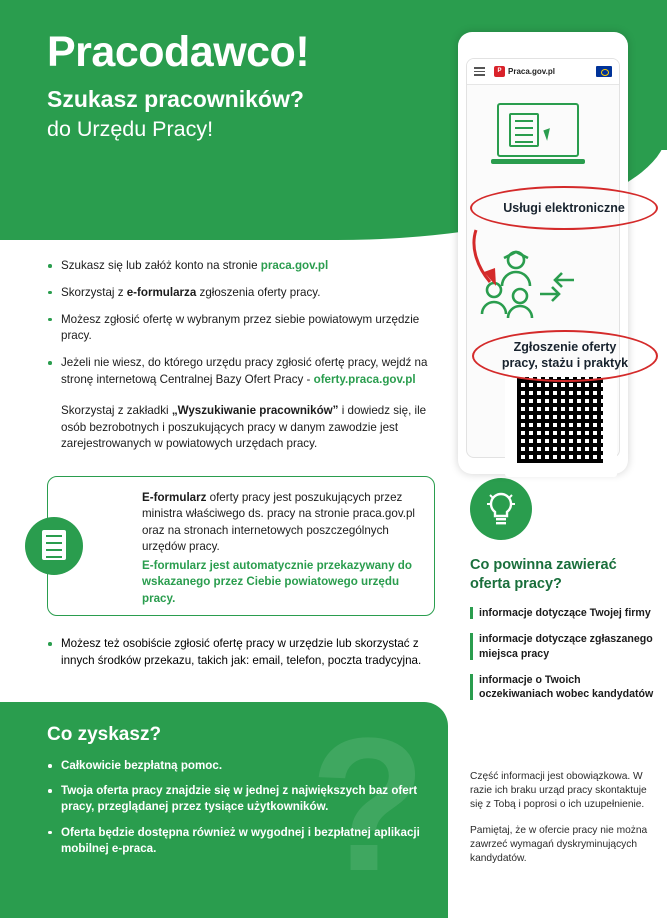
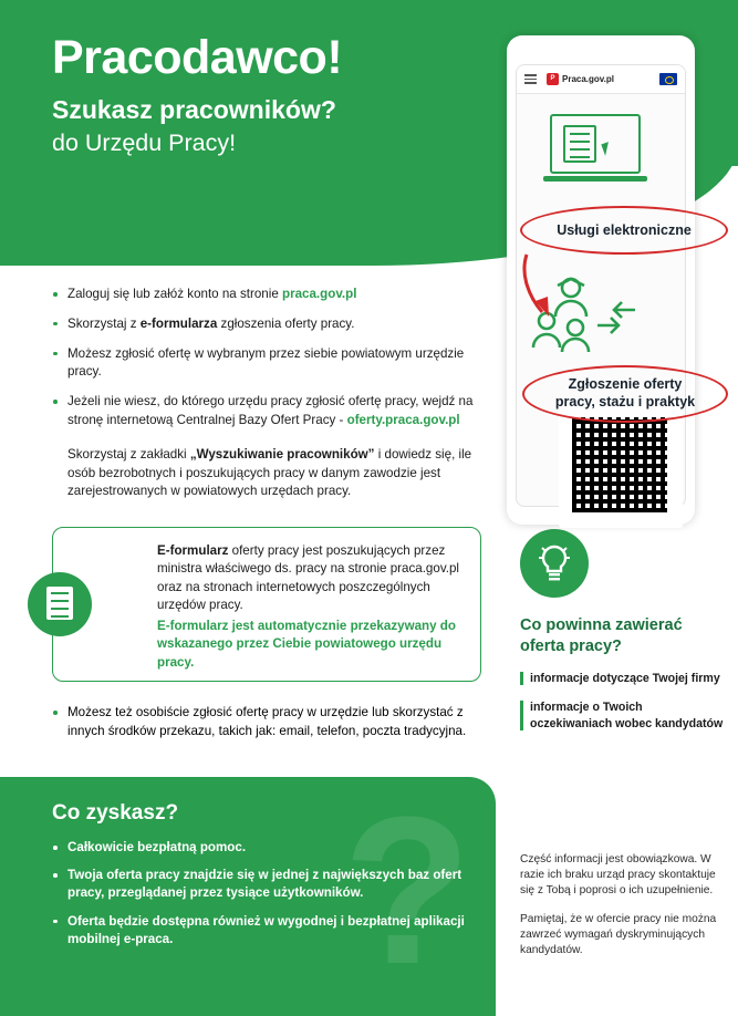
  Pracodawco!
  Szukasz pracowników?
  do Urzędu Pracy!
  Praca.gov.pl
  Usługi elektroniczne
  Zgłoszenie oferty
  pracy, stażu i praktyk
- Szukasz się lub załóż konto na stronie praca.gov.pl
+ Zaloguj się lub załóż konto na stronie praca.gov.pl
  Skorzystaj z e-formularza zgłoszenia oferty pracy.
  Możesz zgłosić ofertę w wybranym przez siebie powiatowym urzędzie pracy.
  Jeżeli nie wiesz, do którego urzędu pracy zgłosić ofertę pracy, wejdź na stronę internetową Centralnej Bazy Ofert Pracy - oferty.praca.gov.pl
  Skorzystaj z zakładki „Wyszukiwanie pracowników” i dowiedz się, ile osób bezrobotnych i poszukujących pracy w danym zawodzie jest zarejestrowanych w powiatowych urzędach pracy.
  E-formularz oferty pracy jest poszukujących przez ministra właściwego ds. pracy na stronie praca.gov.pl oraz na stronach internetowych poszczególnych urzędów pracy.
  E-formularz jest automatycznie przekazywany do wskazanego przez Ciebie powiatowego urzędu pracy.
  Możesz też osobiście zgłosić ofertę pracy w urzędzie lub skorzystać z innych środków przekazu, takich jak: email, telefon, poczta tradycyjna.
  Co zyskasz?
  Całkowicie bezpłatną pomoc.
  Twoja oferta pracy znajdzie się w jednej z największych baz ofert pracy, przeglądanej przez tysiące użytkowników.
  Oferta będzie dostępna również w wygodnej i bezpłatnej aplikacji mobilnej e-praca.
  Co powinna zawierać
  oferta pracy?
  informacje dotyczące Twojej firmy
- informacje dotyczące zgłaszanego miejsca pracy
  informacje o Twoich oczekiwaniach wobec kandydatów
  Część informacji jest obowiązkowa. W razie ich braku urząd pracy skontaktuje się z Tobą i poprosi o ich uzupełnienie.
  Pamiętaj, że w ofercie pracy nie można zawrzeć wymagań dyskryminujących kandydatów.
